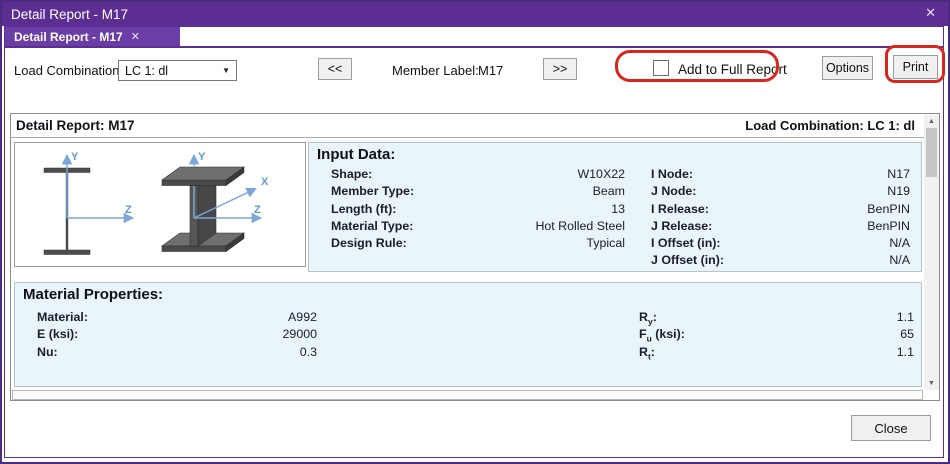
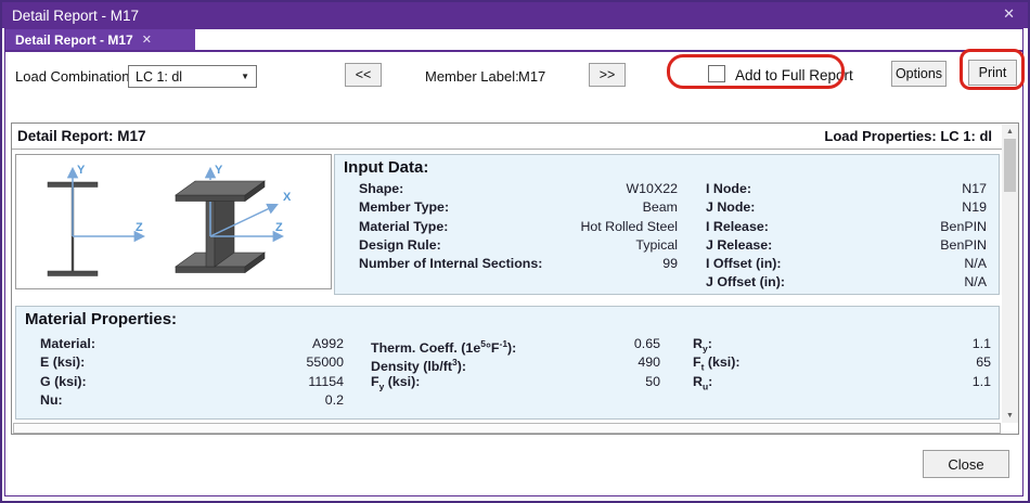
  Detail Report - M17
  ✕
  Detail Report - M17
  ✕
  Load Combination
  LC 1: dl
  ▼
  <<
  Member Label:
  M17
  >>
  Add to Full Report
  Options
  Print
  Detail Report: M17
- Load Combination: LC 1: dl
+ Load Properties: LC 1: dl
  Y
  Z
  Y
  X
  Z
  Input Data:
  Shape:
  W10X22
  Member Type:
  Beam
- Length (ft):
- 13
  Material Type:
  Hot Rolled Steel
  Design Rule:
  Typical
+ Number of Internal Sections:
+ 99
  I Node:
  N17
  J Node:
  N19
  I Release:
  BenPIN
  J Release:
  BenPIN
  I Offset (in):
  N/A
  J Offset (in):
  N/A
  Material Properties:
  Material:
  A992
  E (ksi):
- 29000
+ 55000
+ G (ksi):
+ 11154
  Nu:
- 0.3
+ 0.2
+ Therm. Coeff. (1e5°F-1):
+ 0.65
+ Density (lb/ft3):
+ 490
+ Fy (ksi):
+ 50
  Ry:
  1.1
- Fu (ksi):
+ Ft (ksi):
  65
- Rt:
+ Ru:
  1.1
  Close
